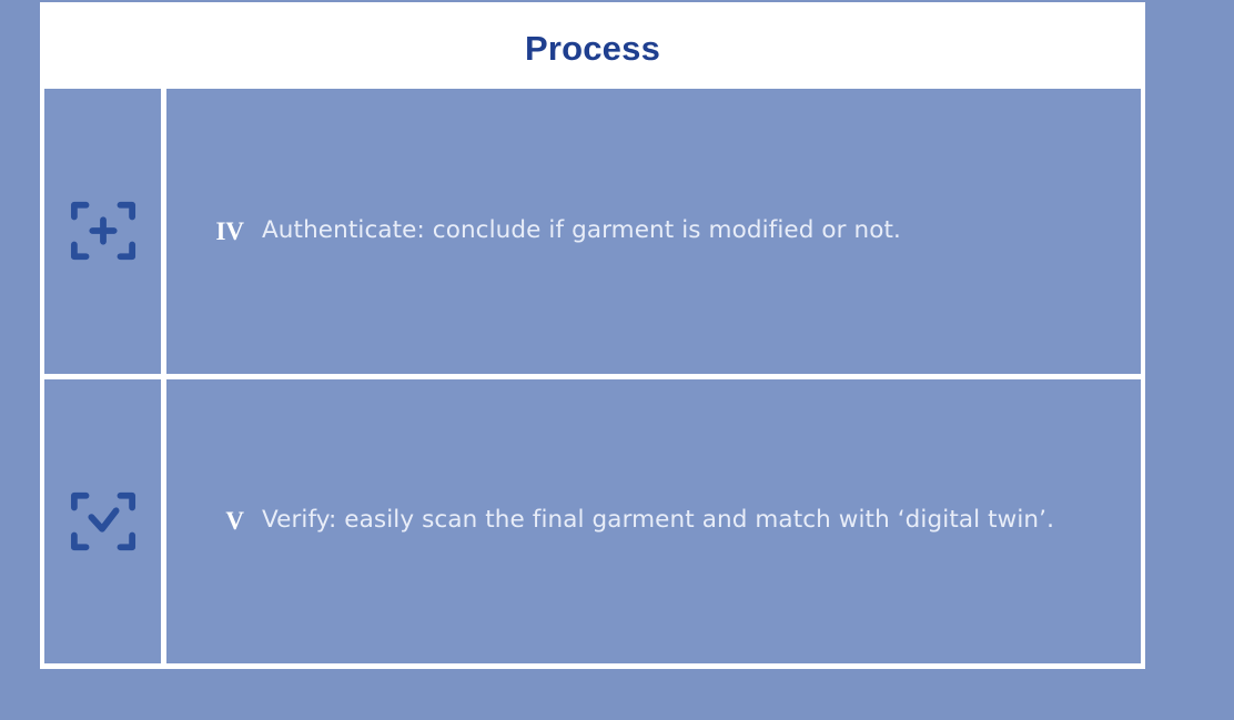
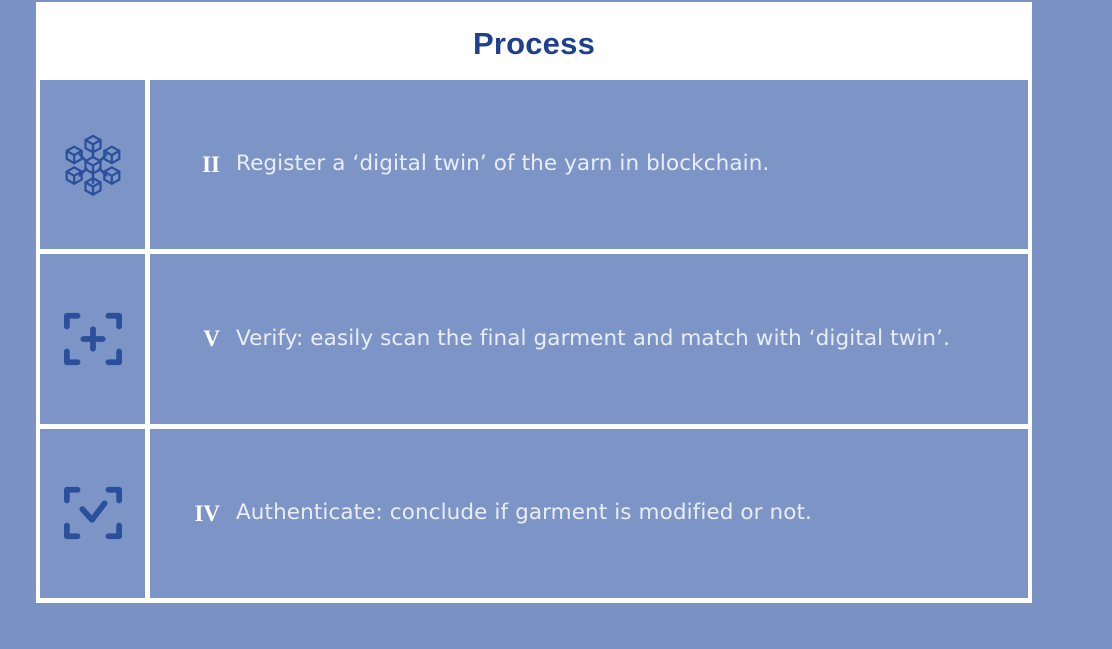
  Process
+ II
+ Register a ‘digital twin’ of the yarn in blockchain.
- IV
+ V
- Authenticate: conclude if garment is modified or not.
+ Verify: easily scan the final garment and match with ‘digital twin’.
- V
+ IV
- Verify: easily scan the final garment and match with ‘digital twin’.
+ Authenticate: conclude if garment is modified or not.
